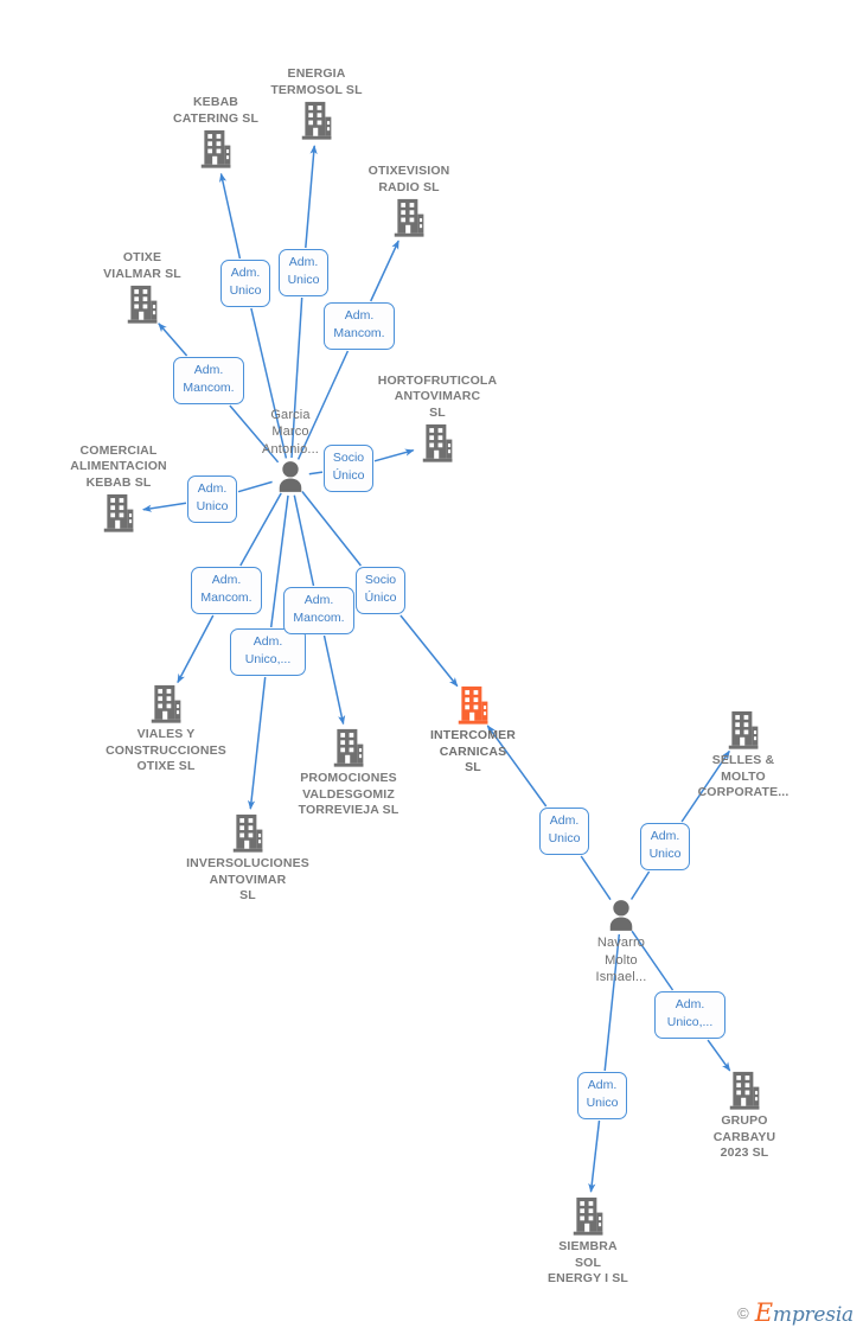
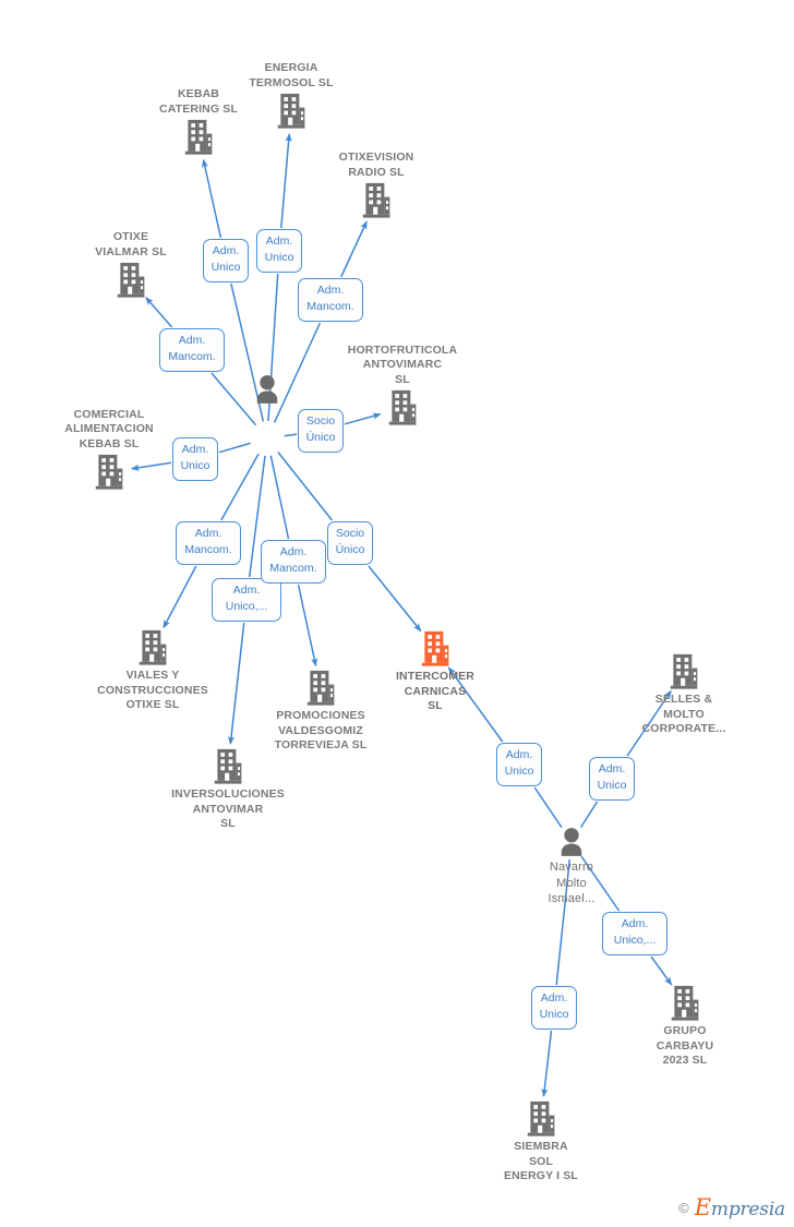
  KEBAB
  CATERING SL
  ENERGIA
  TERMOSOL SL
  OTIXEVISION
  RADIO SL
  OTIXE
  VIALMAR SL
  HORTOFRUTICOLA
  ANTOVIMARC
  SL
  COMERCIAL
  ALIMENTACION
  KEBAB SL
- Garcia
- Marco
- Antonio...
  VIALES Y
  CONSTRUCCIONES
  OTIXE SL
  INVERSOLUCIONES
  ANTOVIMAR
  SL
  PROMOCIONES
  VALDESGOMIZ
  TORREVIEJA SL
  INTERCOMER
  CARNICAS
  SL
  SELLES &
  MOLTO
  CORPORATE...
  Navarro
  Molto
  Ismael...
  GRUPO
  CARBAYU
  2023 SL
  SIEMBRA
  SOL
  ENERGY I SL
  Adm.
  Unico
  Adm.
  Unico
  Adm.
  Mancom.
  Adm.
  Mancom.
  Socio
  Único
  Adm.
  Unico
  Adm.
  Mancom.
  Adm.
  Unico,...
  Adm.
  Mancom.
  Socio
  Único
  Adm.
  Unico
  Adm.
  Unico
  Adm.
  Unico,...
  Adm.
  Unico
  ©
  Empresia
